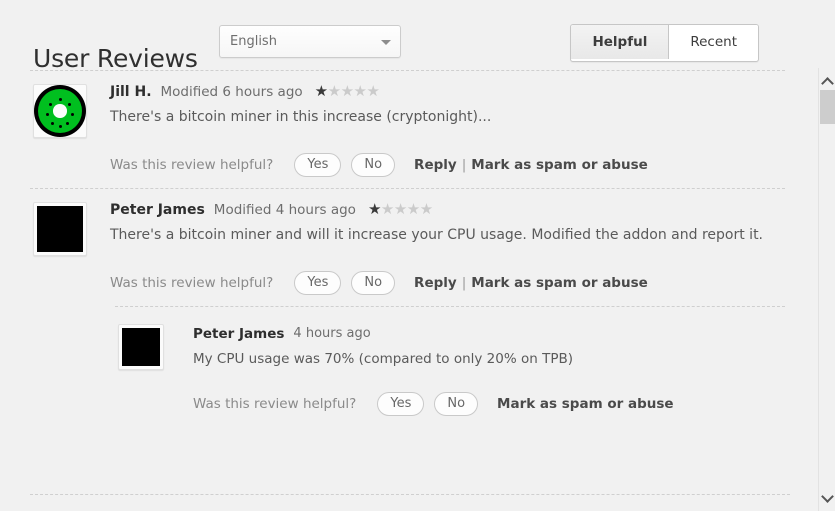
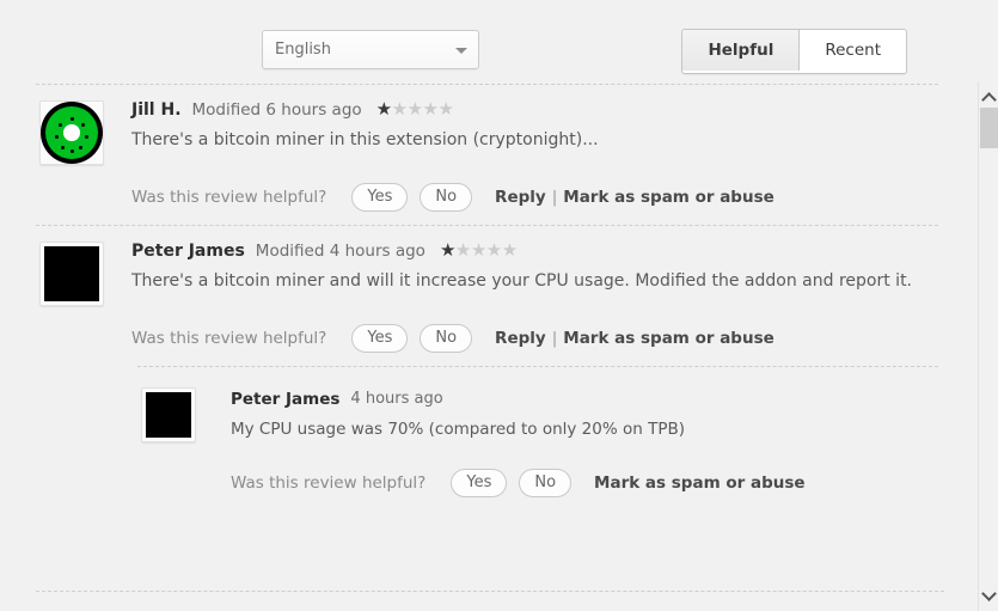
- User Reviews
  English
  Helpful
  Recent
  Jill H.
  Modified 6 hours ago
  ★★★★★
- There's a bitcoin miner in this increase (cryptonight)...
+ There's a bitcoin miner in this extension (cryptonight)...
  Was this review helpful?
  Yes
  No
  Reply | Mark as spam or abuse
  Peter James
  Modified 4 hours ago
  ★★★★★
  There's a bitcoin miner and will it increase your CPU usage. Modified the addon and report it.
  Was this review helpful?
  Yes
  No
  Reply | Mark as spam or abuse
  Peter James
  4 hours ago
  My CPU usage was 70% (compared to only 20% on TPB)
  Was this review helpful?
  Yes
  No
  Mark as spam or abuse
